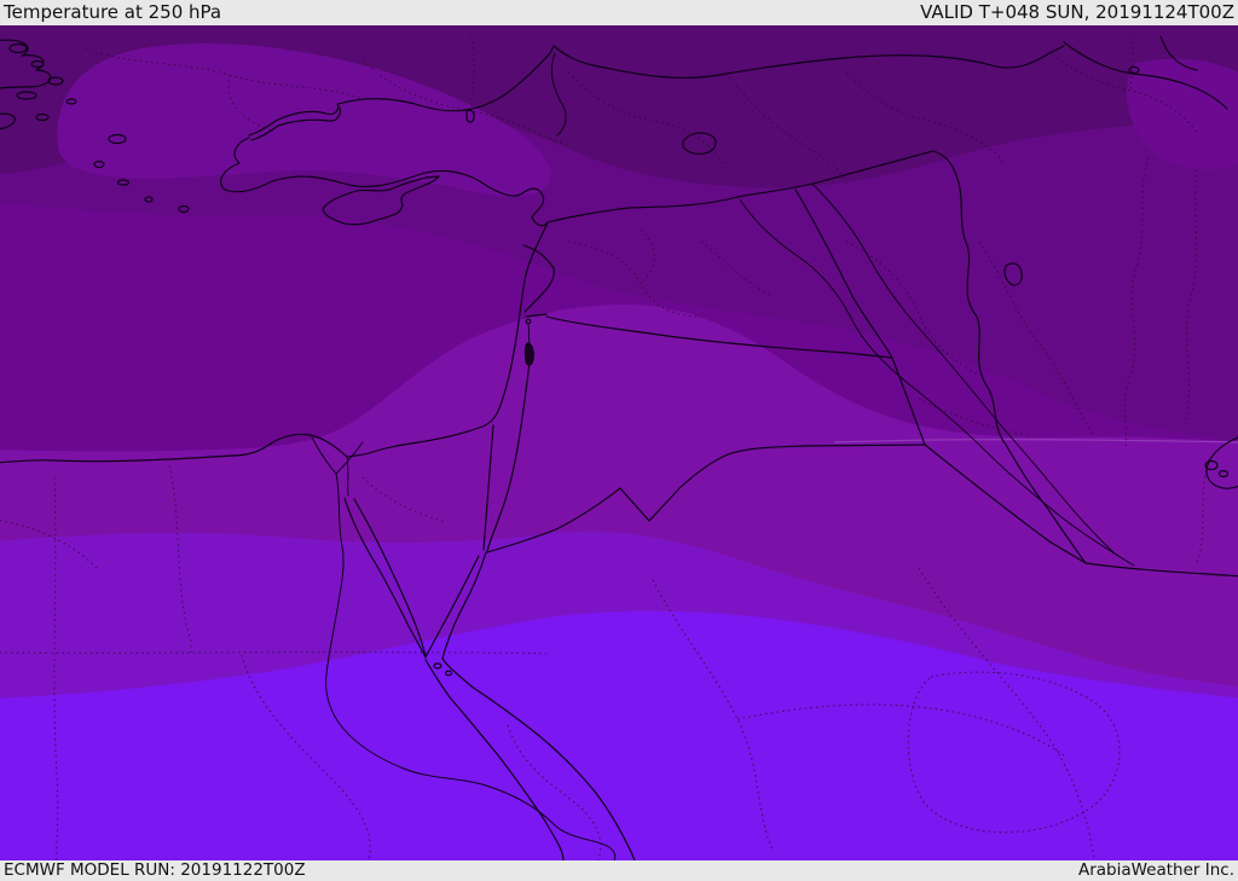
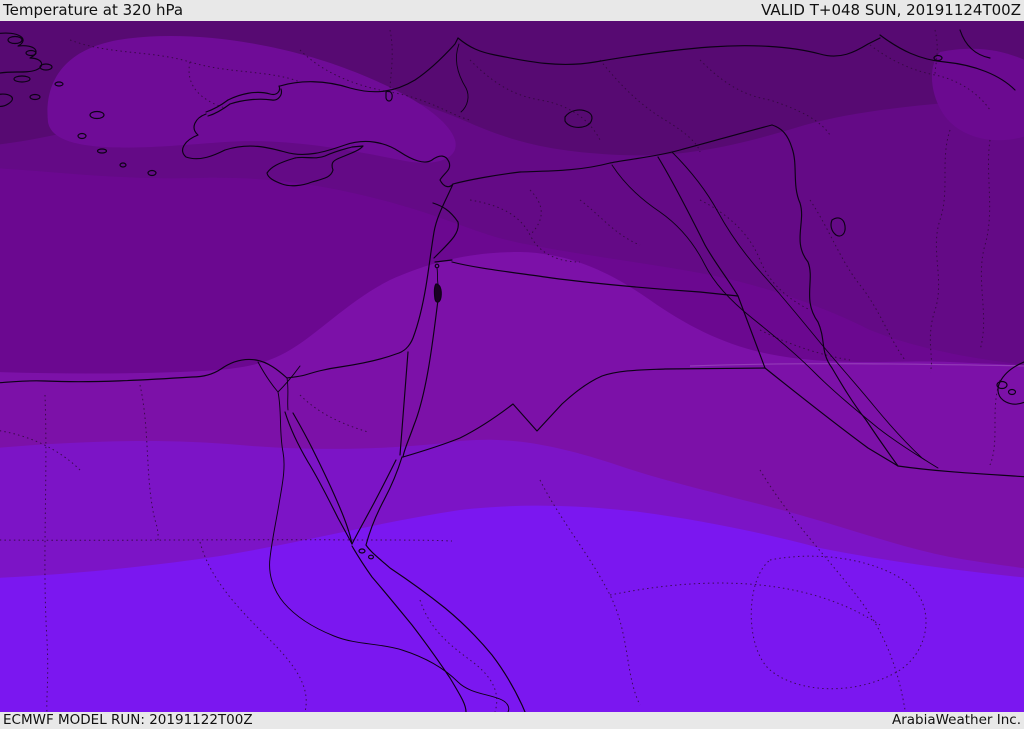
- Temperature at 250 hPa
+ Temperature at 320 hPa
  VALID T+048 SUN, 20191124T00Z
  ECMWF MODEL RUN: 20191122T00Z
  ArabiaWeather Inc.
